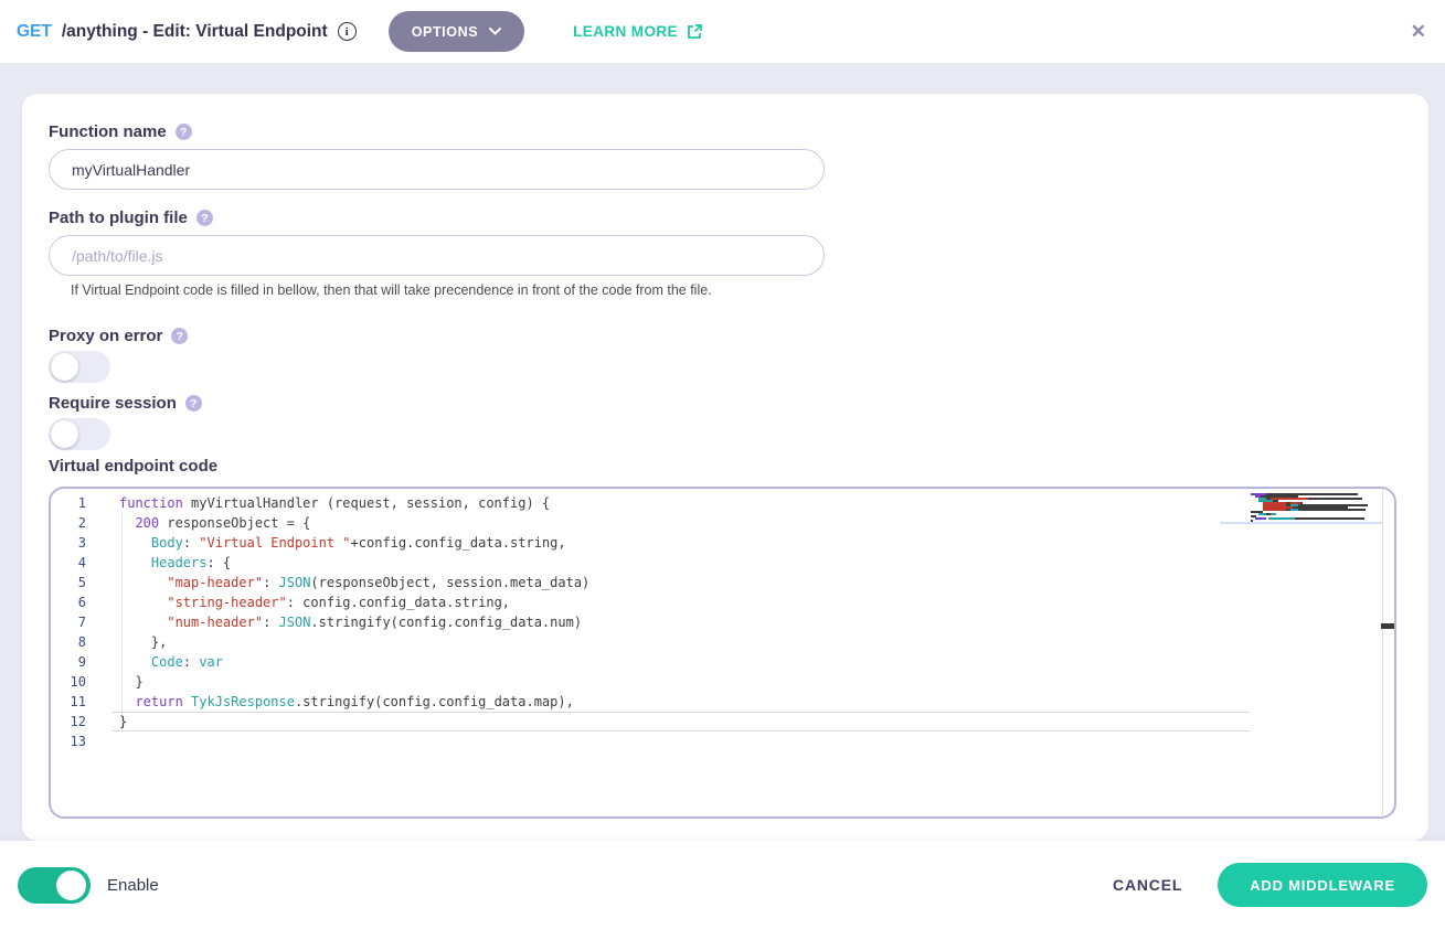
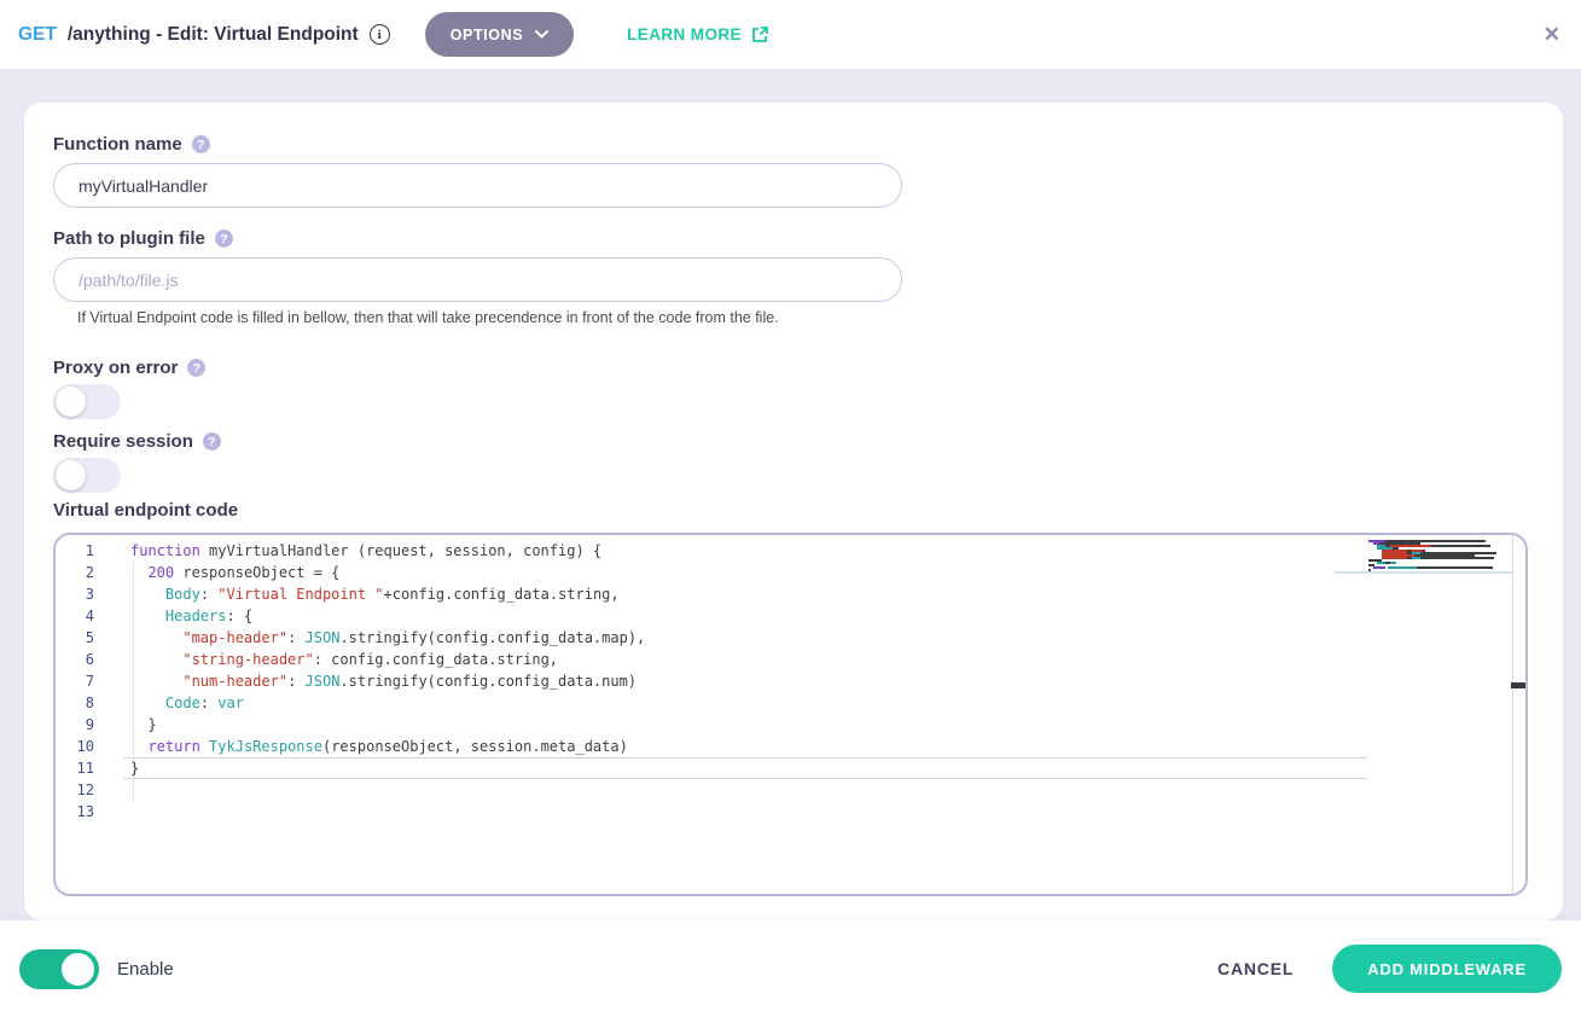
  GET
  /anything - Edit: Virtual Endpoint
  i
  OPTIONS
  LEARN MORE
  ✕
  Function name
  ?
  myVirtualHandler
  Path to plugin file
  ?
  /path/to/file.js
  If Virtual Endpoint code is filled in bellow, then that will take precendence in front of the code from the file.
  Proxy on error
  ?
  Require session
  ?
  Virtual endpoint code
  1
  2
  3
  4
  5
  6
  7
  8
  9
  10
  11
  12
  13
  function myVirtualHandler (request, session, config) {
  200 responseObject = {
  Body: "Virtual Endpoint "+config.config_data.string,
  Headers: {
- "map-header": JSON(responseObject, session.meta_data)
+ "map-header": JSON.stringify(config.config_data.map),
  "string-header": config.config_data.string,
  "num-header": JSON.stringify(config.config_data.num)
- },
  Code: var
  }
- return TykJsResponse.stringify(config.config_data.map),
+ return TykJsResponse(responseObject, session.meta_data)
  }
  Enable
  CANCEL
  ADD MIDDLEWARE
